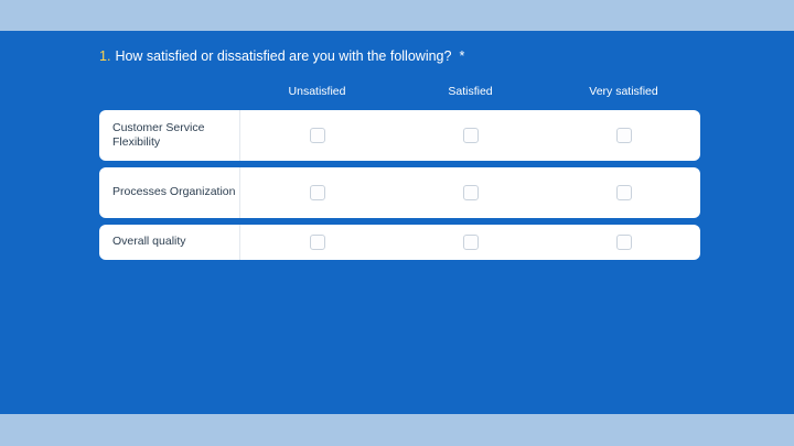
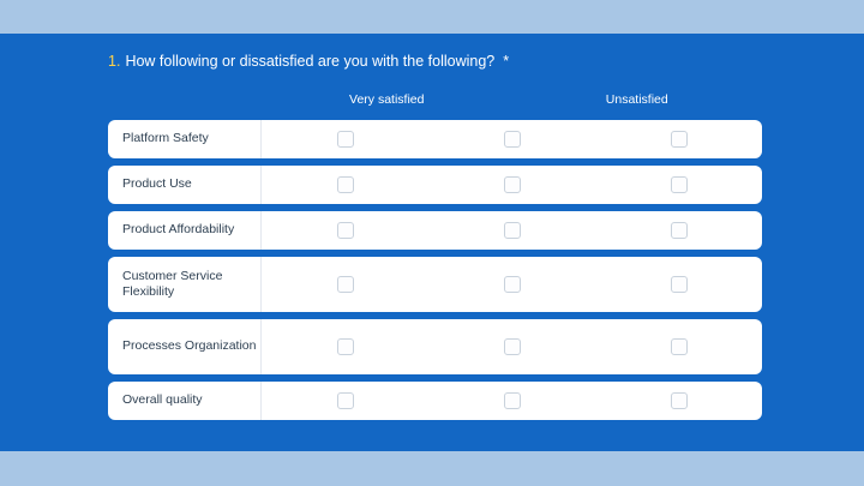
  1.
- How satisfied or dissatisfied are you with the following?
+ How following or dissatisfied are you with the following?
  *
- Unsatisfied
+ Very satisfied
- Satisfied
- Very satisfied
+ Unsatisfied
+ Platform Safety
+ Product Use
+ Product Affordability
  Customer Service Flexibility
  Processes Organization
  Overall quality
